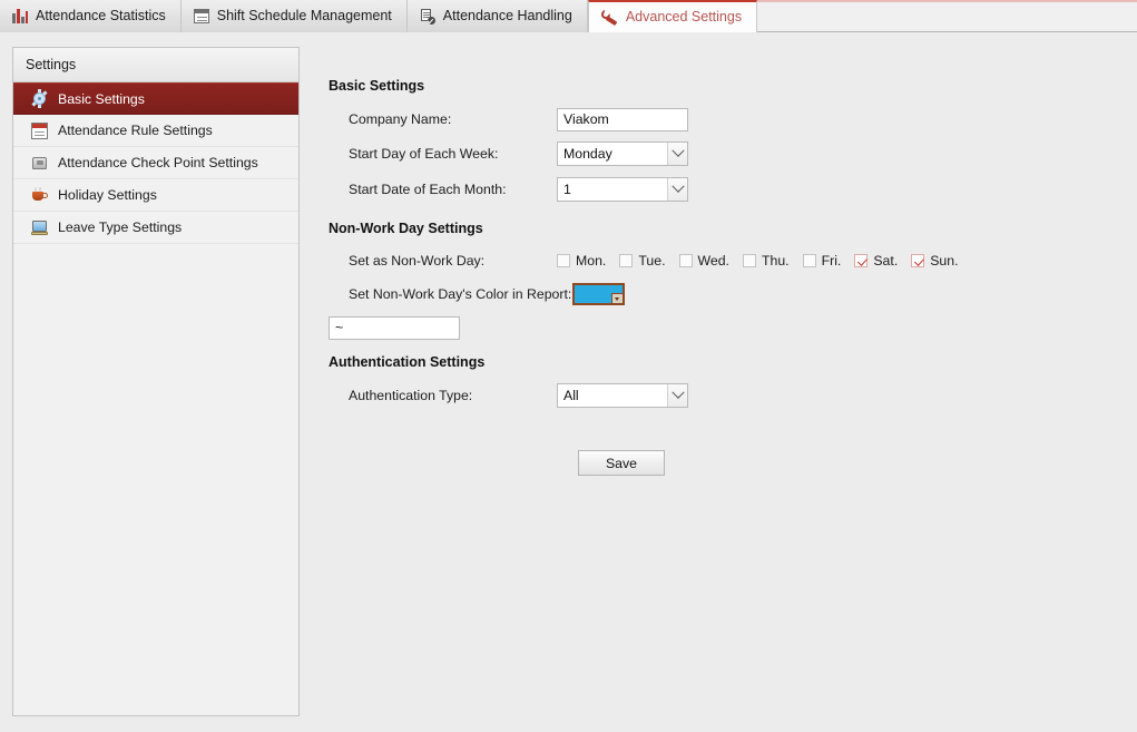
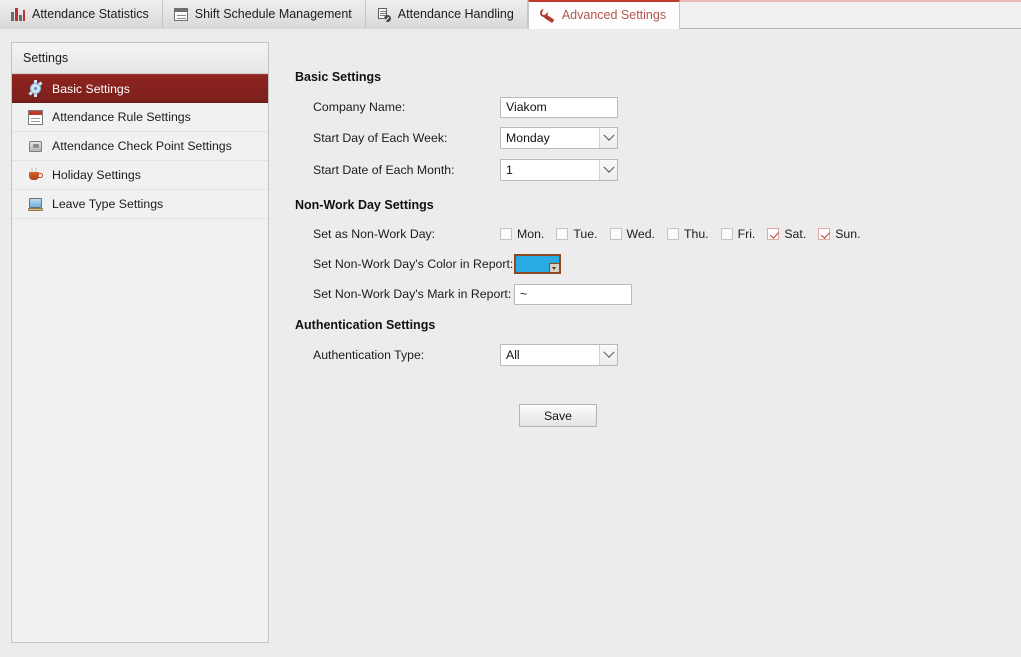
  Attendance Statistics
  Shift Schedule Management
  Attendance Handling
  Advanced Settings
  Settings
  Basic Settings
  Attendance Rule Settings
  Attendance Check Point Settings
  Holiday Settings
  Leave Type Settings
  Basic Settings
  Company Name:
  Viakom
  Start Day of Each Week:
  Monday
  Start Date of Each Month:
  1
  Non-Work Day Settings
  Set as Non-Work Day:
  Mon.
  Tue.
  Wed.
  Thu.
  Fri.
  Sat.
  Sun.
  Set Non-Work Day's Color in Report:
+ Set Non-Work Day's Mark in Report:
  ~
  Authentication Settings
  Authentication Type:
  All
  Save
